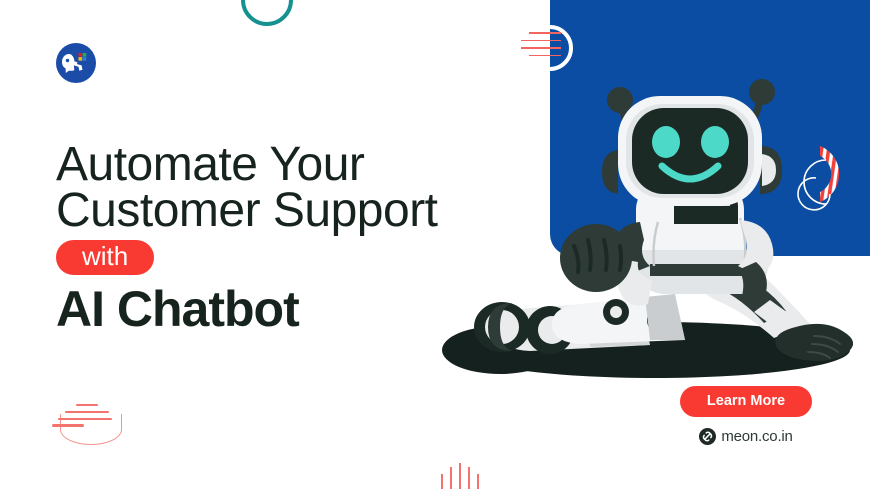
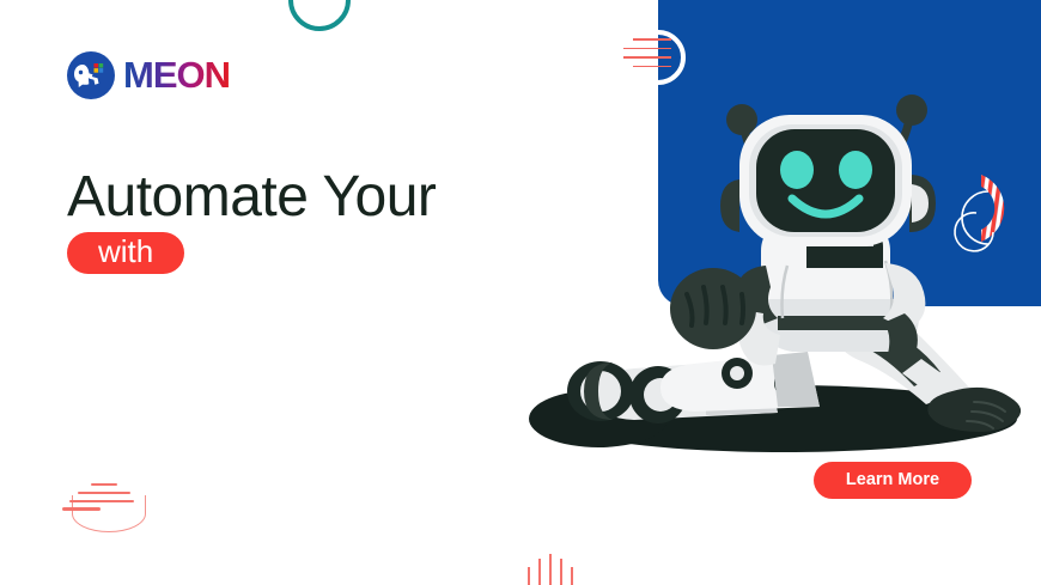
+ MEON
  Automate Your
- Customer Support
  with
- AI Chatbot
  Learn More
- meon.co.in
